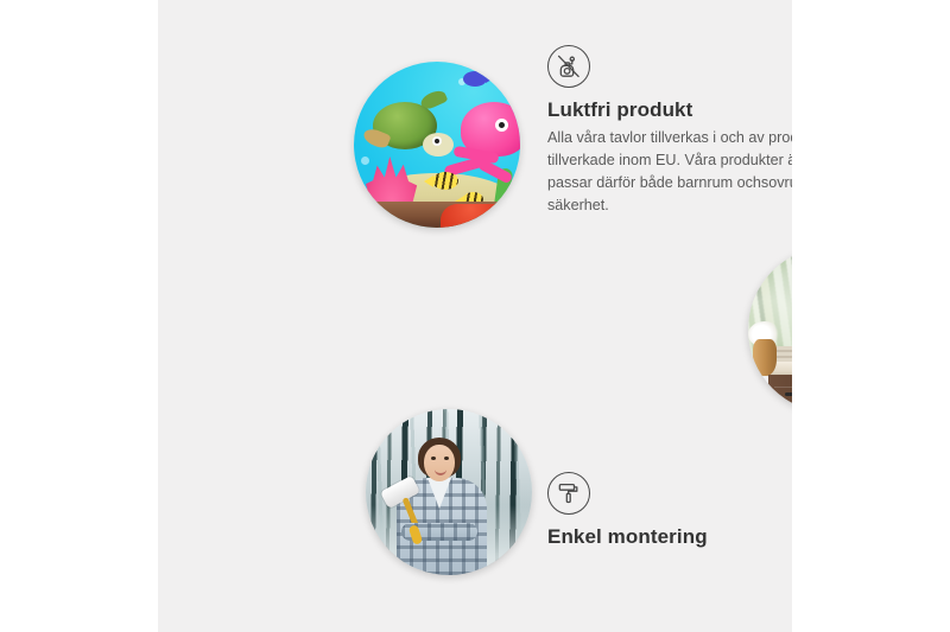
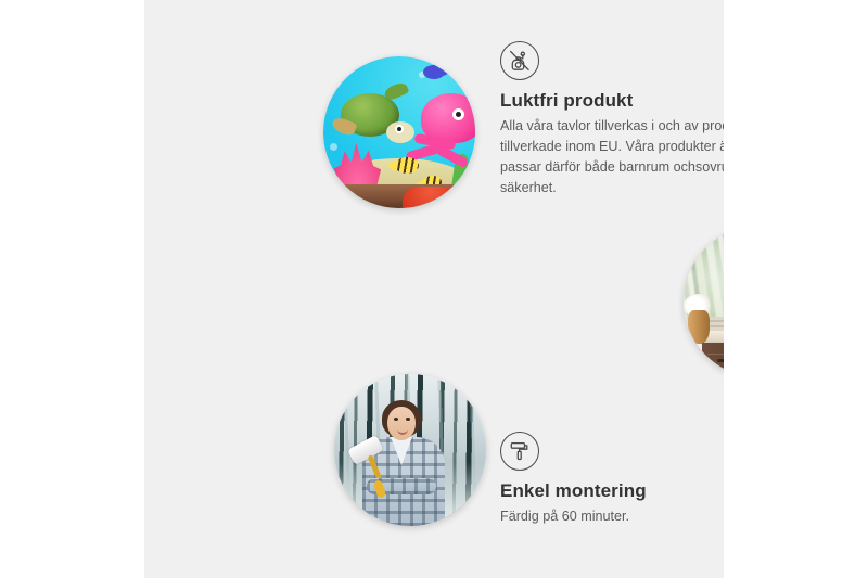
  Luktfri produkt
  Alla våra tavlor tillverkas i och av pro tillverkade inom EU. Våra produkter ä passar därför både barnrum ochsovr säkerhet.
  Enkel montering
+ Färdig på 60 minuter.
